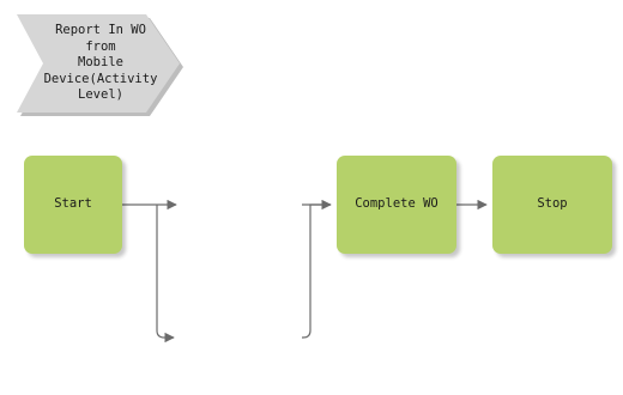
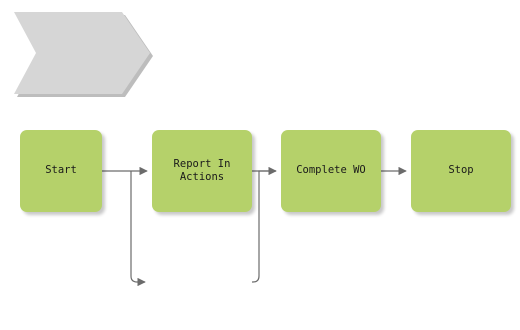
- Report In WO from
- Mobile
- Device(Activity
- Level)
  Start
+ Report In
+ Actions
  Complete WO
  Stop
